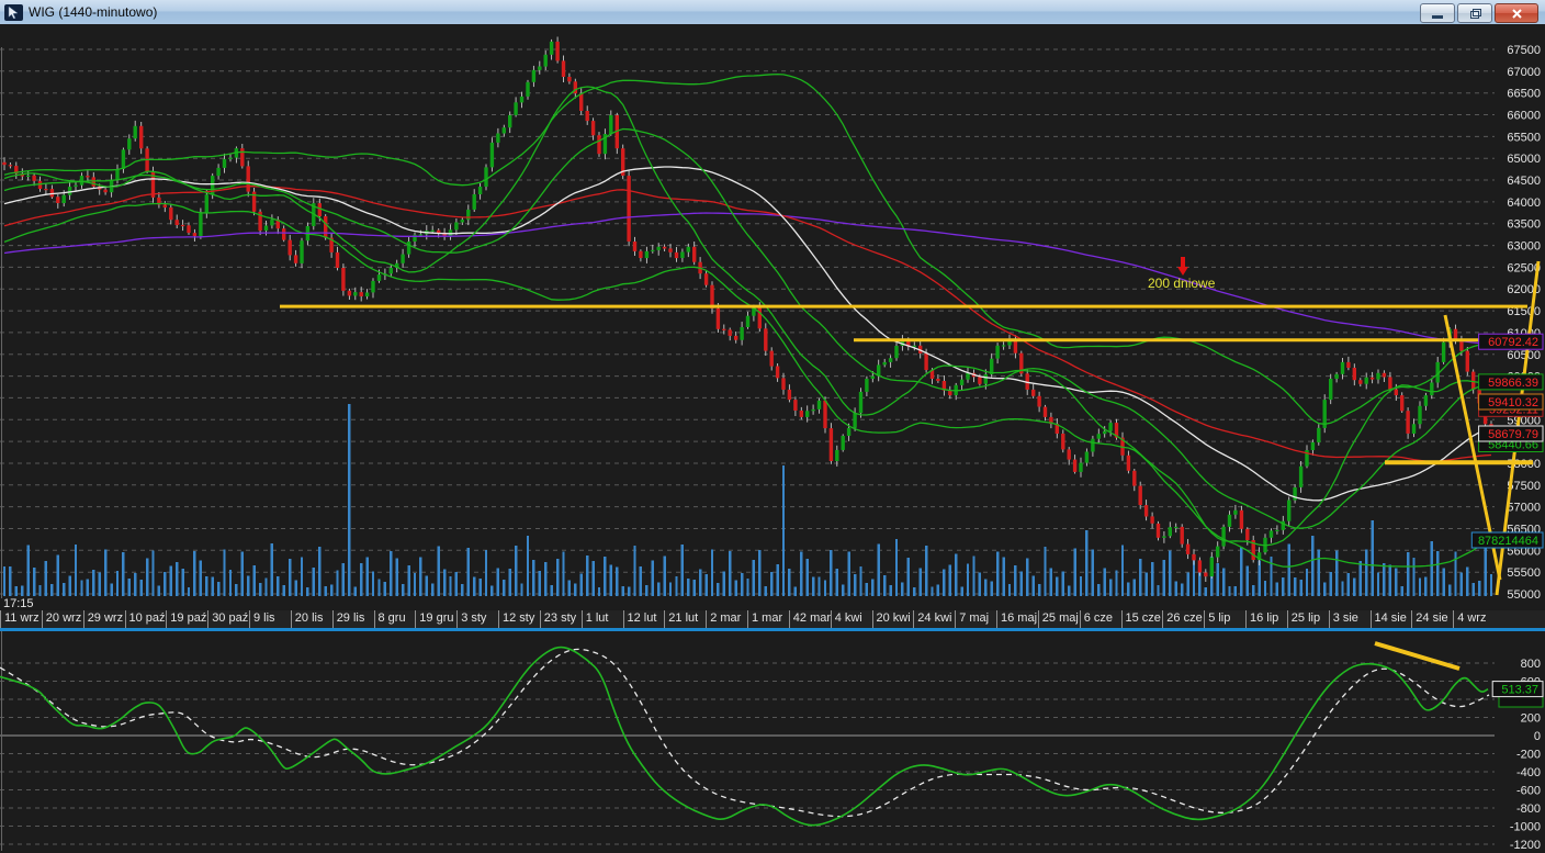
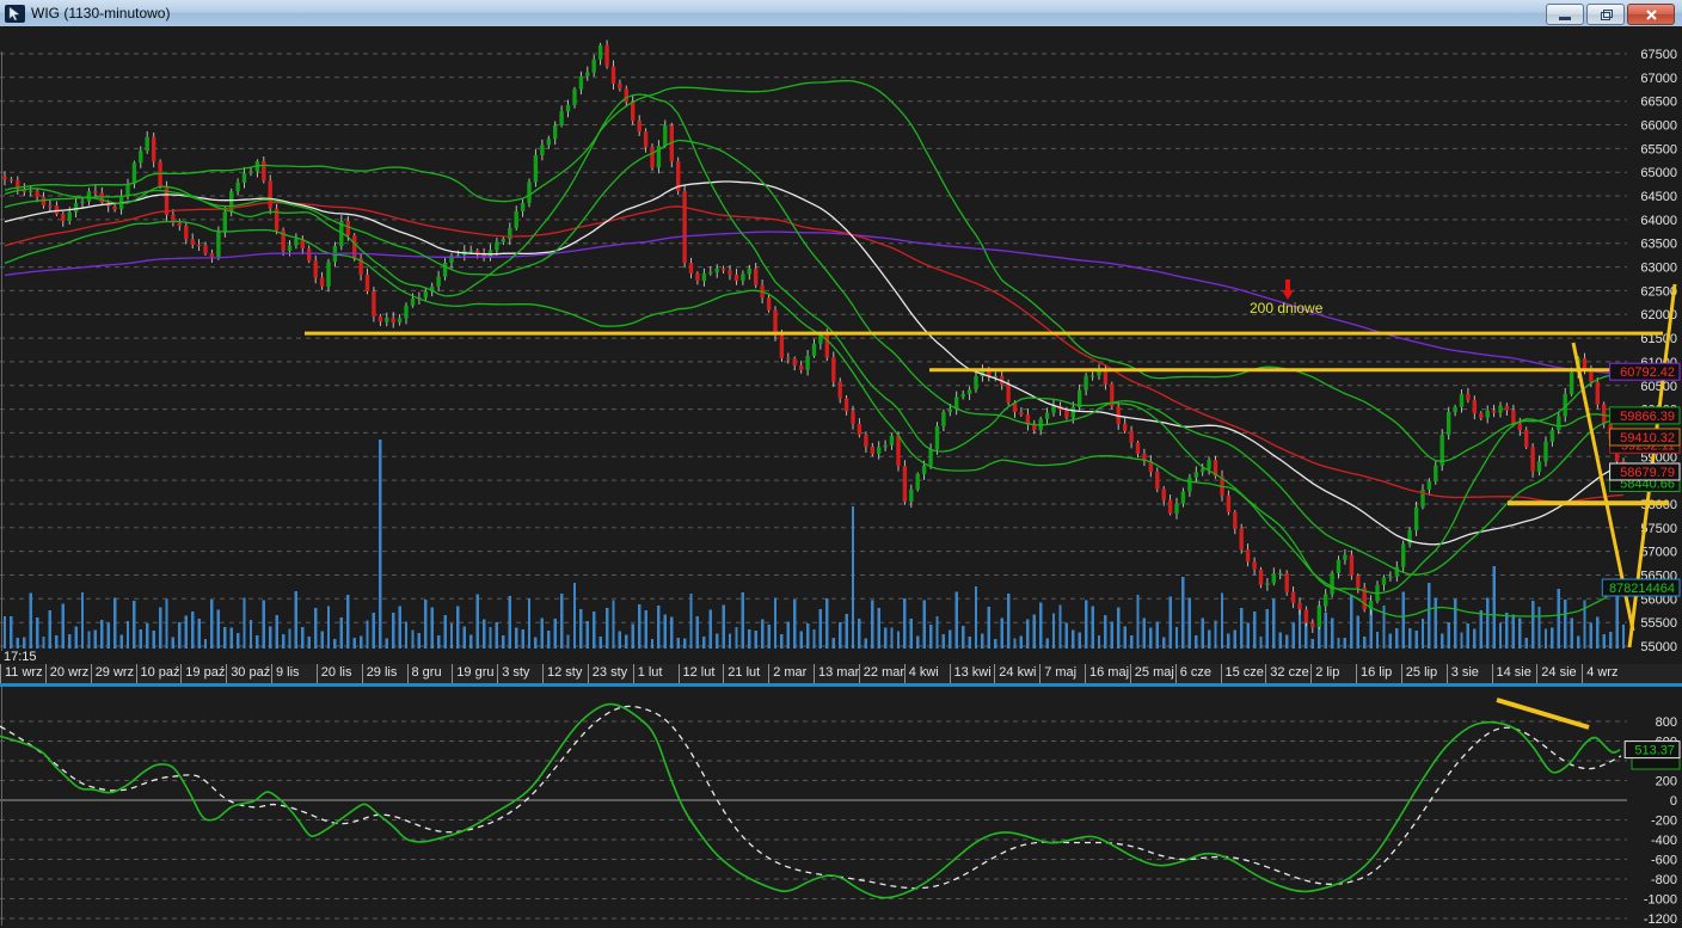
- WIG (1440-minutowo)
+ WIG (1130-minutowo)
  55000
  55500
  56000
  56500
  57000
  7500
  5000
  60500
  6150
  62000
  6250
  63000
  63500
  64000
  64500
  65000
  65500
  66000
  66500
  67000
  67500
  200 dniowe
  60792.42
  59866.39
  59410.32
  58440.66
  58679.79
  878214464
  17:15
  11 wrz
  20 wrz
  29 wrz
  10 paź
  19 paź
  30 paź
  9 lis
  20 lis
  29 lis
  8 gru
  19 gru
  3 sty
  12 sty
  23 sty
  1 lut
  12 lut
  21 lut
  2 mar
- 1 mar
+ 13 mar
- 42 mar
+ 22 mar
  4 kwi
- 20 kwi
+ 13 kwi
  24 kwi
  7 maj
  16 maj
  25 maj
  6 cze
  15 cze
- 26 cze
+ 32 cze
- 5 lip
+ 2 lip
  16 lip
  25 lip
  3 sie
  14 sie
  24 sie
  4 wrz
  -1200
  -1000
  -800
  -600
  -400
  -200
  0
  200
  800
  513.37
